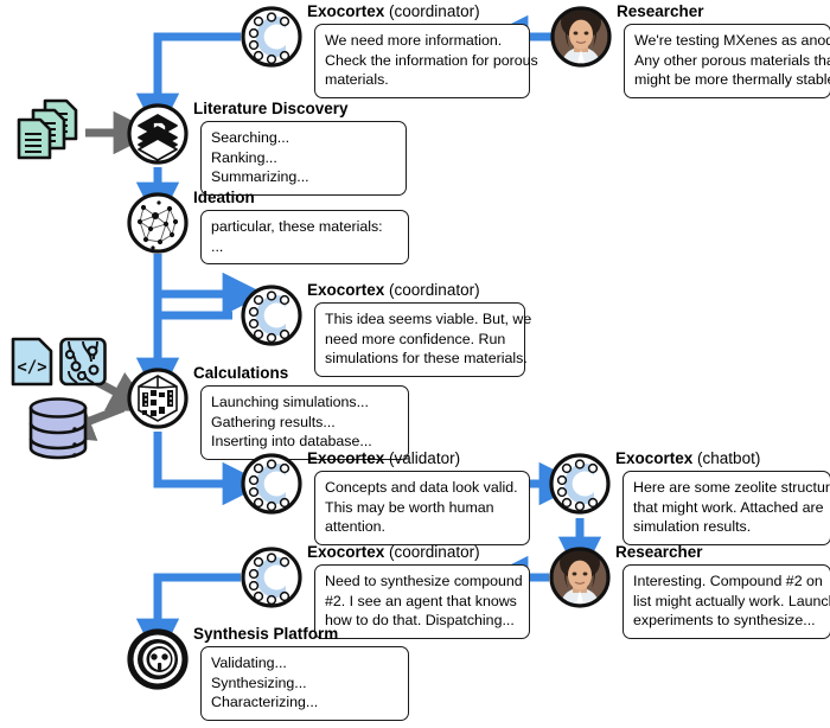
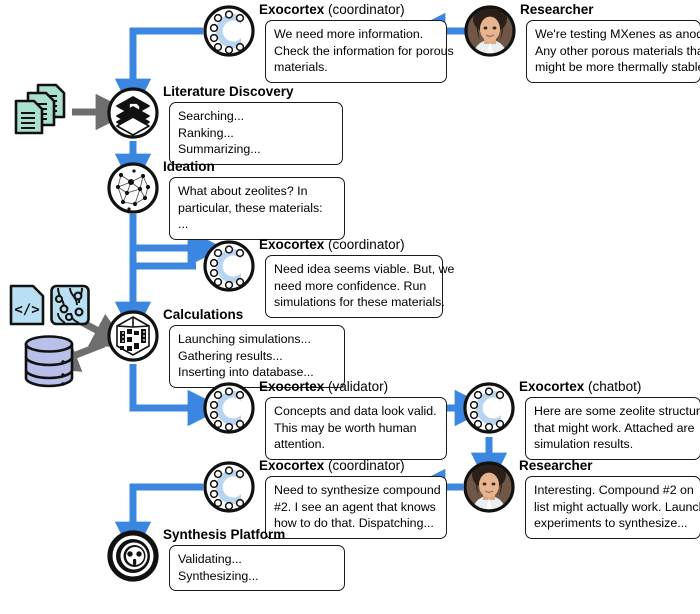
  </>
  Exocortex (coordinator)
  We need more information.
  Check the information for porous
  materials.
  Researcher
  We're testing MXenes as ano
  Any other porous materials th
  might be more thermally stabl
  Literature Discovery
  Searching...
  Ranking...
  Summarizing...
  Ideation
+ What about zeolites? In
  particular, these materials:
  ...
  Exocortex (coordinator)
- This idea seems viable. But, we
+ Need idea seems viable. But, we
  need more confidence. Run
  simulations for these materials.
  Calculations
  Launching simulations...
  Gathering results...
  Inserting into database...
  Exocortex (validator)
  Concepts and data look valid.
  This may be worth human
  attention.
  Exocortex (chatbot)
  Here are some zeolite structur
  that might work. Attached are
  simulation results.
  Exocortex (coordinator)
  Need to synthesize compound
  #2. I see an agent that knows
  how to do that. Dispatching...
  Researcher
  Interesting. Compound #2 on
  list might actually work. Launc
  experiments to synthesize...
  Synthesis Platform
  Validating...
  Synthesizing...
- Characterizing...
